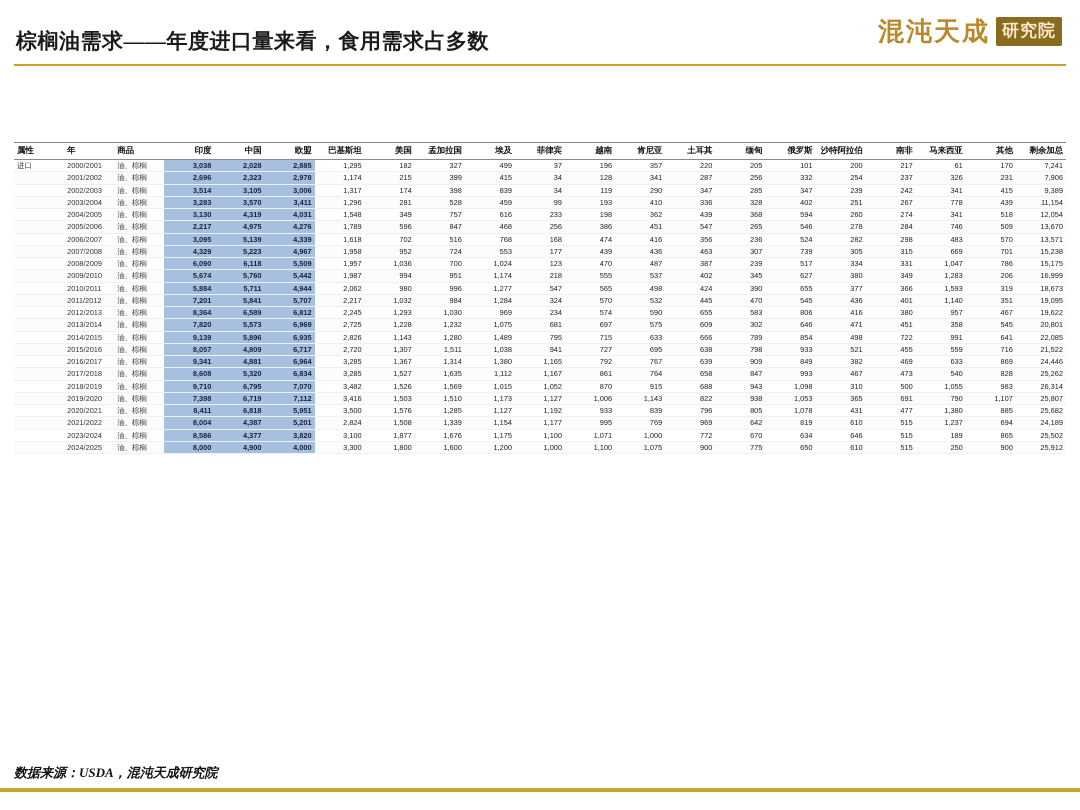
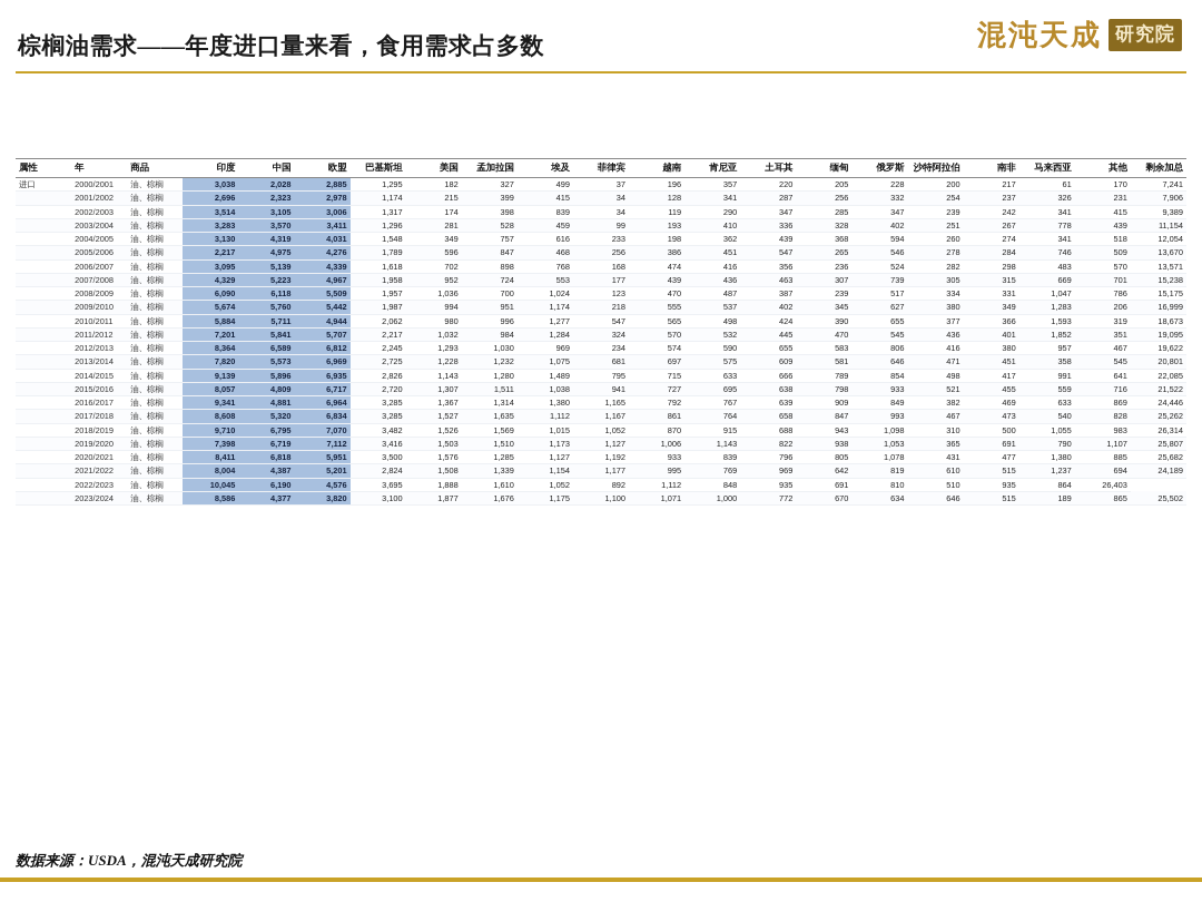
  棕榈油需求——年度进口量来看，食用需求占多数
  混沌天成
  研究院
  属性	年	商品	印度	中国	欧盟	巴基斯坦	美国	孟加拉国	埃及	菲律宾	越南	肯尼亚	土耳其	缅甸	俄罗斯	沙特阿拉伯	南非	马来西亚	其他	剩余加总
- 进口	2000/2001	油、棕榈	3,038	2,028	2,885	1,295	182	327	499	37	196	357	220	205	101	200	217	61	170	7,241
+ 进口	2000/2001	油、棕榈	3,038	2,028	2,885	1,295	182	327	499	37	196	357	220	205	228	200	217	61	170	7,241
  	2001/2002	油、棕榈	2,696	2,323	2,978	1,174	215	399	415	34	128	341	287	256	332	254	237	326	231	7,906
  	2002/2003	油、棕榈	3,514	3,105	3,006	1,317	174	398	839	34	119	290	347	285	347	239	242	341	415	9,389
  	2003/2004	油、棕榈	3,283	3,570	3,411	1,296	281	528	459	99	193	410	336	328	402	251	267	778	439	11,154
  	2004/2005	油、棕榈	3,130	4,319	4,031	1,548	349	757	616	233	198	362	439	368	594	260	274	341	518	12,054
  	2005/2006	油、棕榈	2,217	4,975	4,276	1,789	596	847	468	256	386	451	547	265	546	278	284	746	509	13,670
- 	2006/2007	油、棕榈	3,095	5,139	4,339	1,618	702	516	768	168	474	416	356	236	524	282	298	483	570	13,571
+ 	2006/2007	油、棕榈	3,095	5,139	4,339	1,618	702	898	768	168	474	416	356	236	524	282	298	483	570	13,571
  	2007/2008	油、棕榈	4,329	5,223	4,967	1,958	952	724	553	177	439	436	463	307	739	305	315	669	701	15,238
  	2008/2009	油、棕榈	6,090	6,118	5,509	1,957	1,036	700	1,024	123	470	487	387	239	517	334	331	1,047	786	15,175
  	2009/2010	油、棕榈	5,674	5,760	5,442	1,987	994	951	1,174	218	555	537	402	345	627	380	349	1,283	206	16,999
  	2010/2011	油、棕榈	5,884	5,711	4,944	2,062	980	996	1,277	547	565	498	424	390	655	377	366	1,593	319	18,673
- 	2011/2012	油、棕榈	7,201	5,841	5,707	2,217	1,032	984	1,284	324	570	532	445	470	545	436	401	1,140	351	19,095
+ 	2011/2012	油、棕榈	7,201	5,841	5,707	2,217	1,032	984	1,284	324	570	532	445	470	545	436	401	1,852	351	19,095
  	2012/2013	油、棕榈	8,364	6,589	6,812	2,245	1,293	1,030	969	234	574	590	655	583	806	416	380	957	467	19,622
- 	2013/2014	油、棕榈	7,820	5,573	6,969	2,725	1,228	1,232	1,075	681	697	575	609	302	646	471	451	358	545	20,801
+ 	2013/2014	油、棕榈	7,820	5,573	6,969	2,725	1,228	1,232	1,075	681	697	575	609	581	646	471	451	358	545	20,801
- 	2014/2015	油、棕榈	9,139	5,896	6,935	2,826	1,143	1,280	1,489	795	715	633	666	789	854	498	722	991	641	22,085
+ 	2014/2015	油、棕榈	9,139	5,896	6,935	2,826	1,143	1,280	1,489	795	715	633	666	789	854	498	417	991	641	22,085
  	2015/2016	油、棕榈	8,057	4,809	6,717	2,720	1,307	1,511	1,038	941	727	695	638	798	933	521	455	559	716	21,522
  	2016/2017	油、棕榈	9,341	4,881	6,964	3,285	1,367	1,314	1,380	1,165	792	767	639	909	849	382	469	633	869	24,446
  	2017/2018	油、棕榈	8,608	5,320	6,834	3,285	1,527	1,635	1,112	1,167	861	764	658	847	993	467	473	540	828	25,262
  	2018/2019	油、棕榈	9,710	6,795	7,070	3,482	1,526	1,569	1,015	1,052	870	915	688	943	1,098	310	500	1,055	983	26,314
  	2019/2020	油、棕榈	7,398	6,719	7,112	3,416	1,503	1,510	1,173	1,127	1,006	1,143	822	938	1,053	365	691	790	1,107	25,807
  	2020/2021	油、棕榈	8,411	6,818	5,951	3,500	1,576	1,285	1,127	1,192	933	839	796	805	1,078	431	477	1,380	885	25,682
  	2021/2022	油、棕榈	8,004	4,387	5,201	2,824	1,508	1,339	1,154	1,177	995	769	969	642	819	610	515	1,237	694	24,189
+ 	2022/2023	油、棕榈	10,045	6,190	4,576	3,695	1,888	1,610	1,052	892	1,112	848	935	691	810	510	935	864	26,403
  	2023/2024	油、棕榈	8,586	4,377	3,820	3,100	1,877	1,676	1,175	1,100	1,071	1,000	772	670	634	646	515	189	865	25,502
- 	2024/2025	油、棕榈	8,000	4,900	4,000	3,300	1,800	1,600	1,200	1,000	1,100	1,075	900	775	650	610	515	250	900	25,912
  数据来源：USDA，混沌天成研究院
